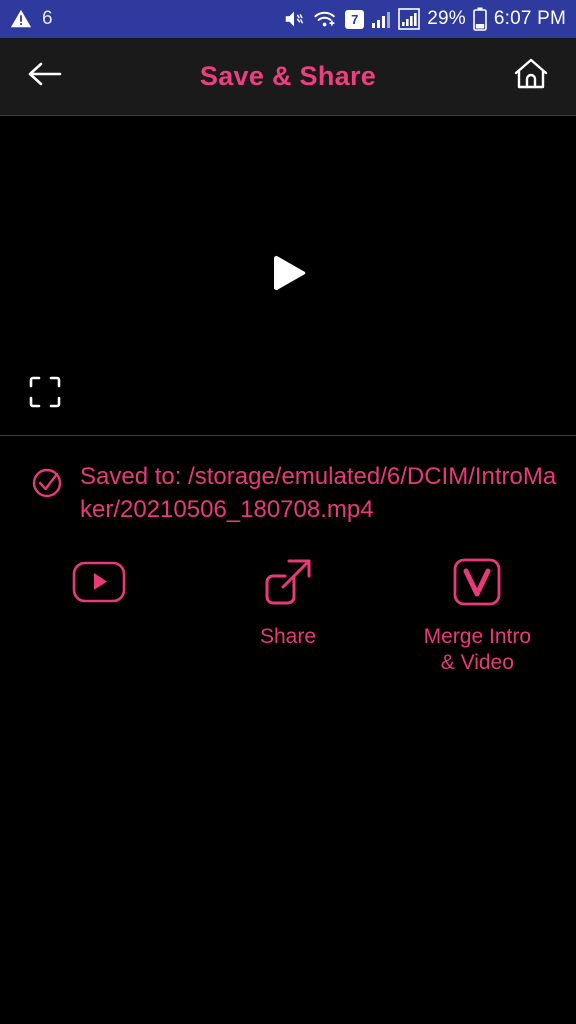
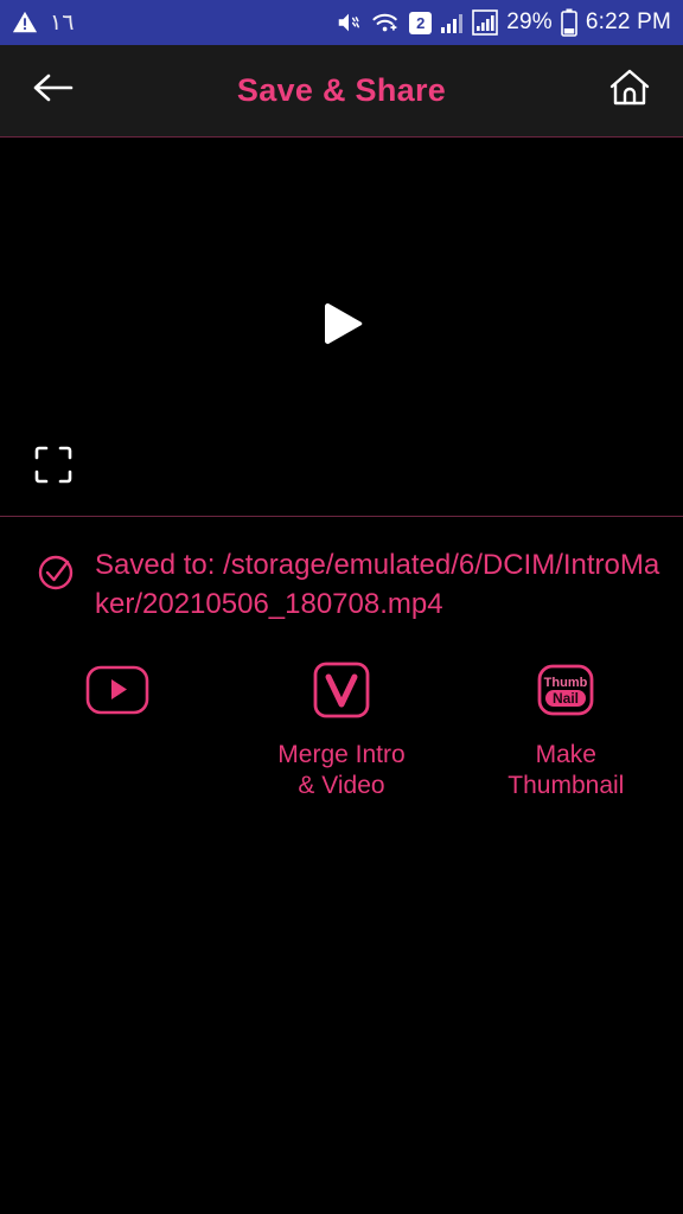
- 6
+ ١٦
- 7
+ 2
  29%
- 6:07 PM
+ 6:22 PM
  Save & Share
  Saved to: /storage/emulated/6/DCIM/IntroMaker/20210506_180708.mp4
- Share
  Merge Intro
  & Video
+ Thumb
+ Nail
+ Make
+ Thumbnail
